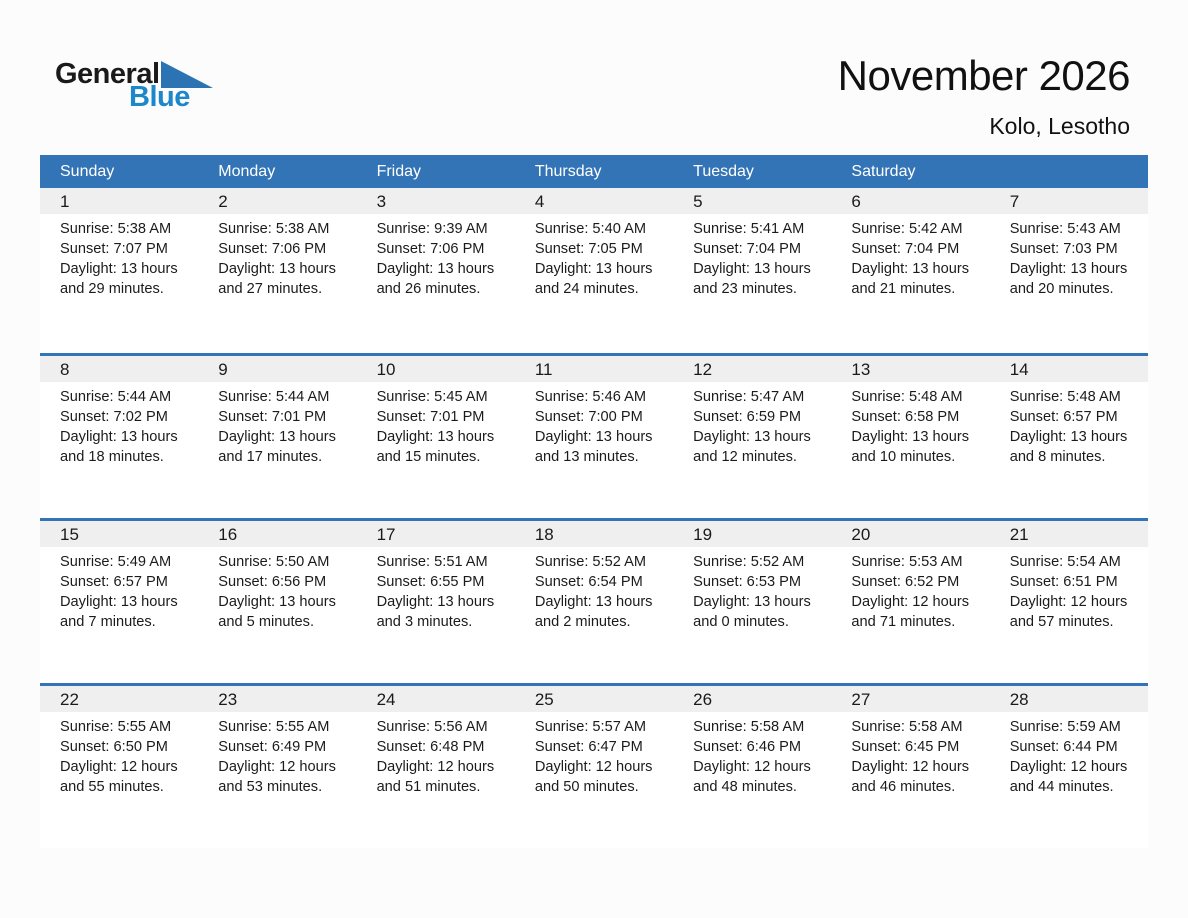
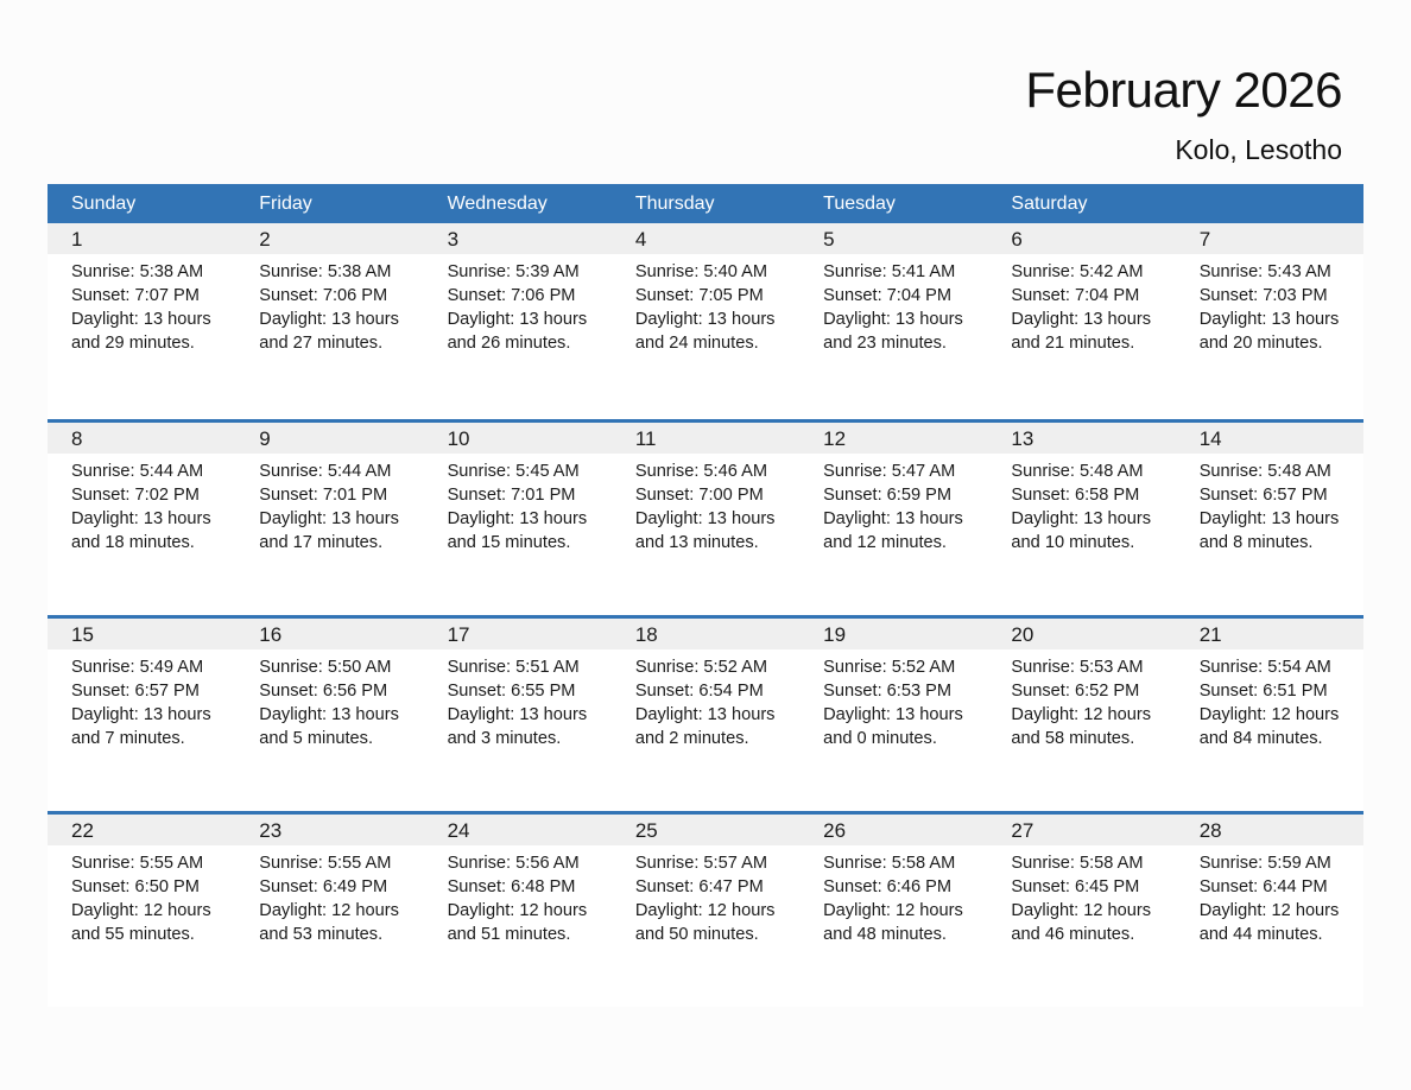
- General
- Blue
- November 2026
+ February 2026
  Kolo, Lesotho
  Sunday
- Monday
  Friday
+ Wednesday
  Thursday
  Tuesday
  Saturday
  1
  2
  3
  4
  5
  6
  7
  Sunrise: 5:38 AM
  Sunset: 7:07 PM
  Daylight: 13 hours
  and 29 minutes.
  Sunrise: 5:38 AM
  Sunset: 7:06 PM
  Daylight: 13 hours
  and 27 minutes.
- Sunrise: 9:39 AM
+ Sunrise: 5:39 AM
  Sunset: 7:06 PM
  Daylight: 13 hours
  and 26 minutes.
  Sunrise: 5:40 AM
  Sunset: 7:05 PM
  Daylight: 13 hours
  and 24 minutes.
  Sunrise: 5:41 AM
  Sunset: 7:04 PM
  Daylight: 13 hours
  and 23 minutes.
  Sunrise: 5:42 AM
  Sunset: 7:04 PM
  Daylight: 13 hours
  and 21 minutes.
  Sunrise: 5:43 AM
  Sunset: 7:03 PM
  Daylight: 13 hours
  and 20 minutes.
  8
  9
  10
  11
  12
  13
  14
  Sunrise: 5:44 AM
  Sunset: 7:02 PM
  Daylight: 13 hours
  and 18 minutes.
  Sunrise: 5:44 AM
  Sunset: 7:01 PM
  Daylight: 13 hours
  and 17 minutes.
  Sunrise: 5:45 AM
  Sunset: 7:01 PM
  Daylight: 13 hours
  and 15 minutes.
  Sunrise: 5:46 AM
  Sunset: 7:00 PM
  Daylight: 13 hours
  and 13 minutes.
  Sunrise: 5:47 AM
  Sunset: 6:59 PM
  Daylight: 13 hours
  and 12 minutes.
  Sunrise: 5:48 AM
  Sunset: 6:58 PM
  Daylight: 13 hours
  and 10 minutes.
  Sunrise: 5:48 AM
  Sunset: 6:57 PM
  Daylight: 13 hours
  and 8 minutes.
  15
  16
  17
  18
  19
  20
  21
  Sunrise: 5:49 AM
  Sunset: 6:57 PM
  Daylight: 13 hours
  and 7 minutes.
  Sunrise: 5:50 AM
  Sunset: 6:56 PM
  Daylight: 13 hours
  and 5 minutes.
  Sunrise: 5:51 AM
  Sunset: 6:55 PM
  Daylight: 13 hours
  and 3 minutes.
  Sunrise: 5:52 AM
  Sunset: 6:54 PM
  Daylight: 13 hours
  and 2 minutes.
  Sunrise: 5:52 AM
  Sunset: 6:53 PM
  Daylight: 13 hours
  and 0 minutes.
  Sunrise: 5:53 AM
  Sunset: 6:52 PM
  Daylight: 12 hours
- and 71 minutes.
+ and 58 minutes.
  Sunrise: 5:54 AM
  Sunset: 6:51 PM
  Daylight: 12 hours
- and 57 minutes.
+ and 84 minutes.
  22
  23
  24
  25
  26
  27
  28
  Sunrise: 5:55 AM
  Sunset: 6:50 PM
  Daylight: 12 hours
  and 55 minutes.
  Sunrise: 5:55 AM
  Sunset: 6:49 PM
  Daylight: 12 hours
  and 53 minutes.
  Sunrise: 5:56 AM
  Sunset: 6:48 PM
  Daylight: 12 hours
  and 51 minutes.
  Sunrise: 5:57 AM
  Sunset: 6:47 PM
  Daylight: 12 hours
  and 50 minutes.
  Sunrise: 5:58 AM
  Sunset: 6:46 PM
  Daylight: 12 hours
  and 48 minutes.
  Sunrise: 5:58 AM
  Sunset: 6:45 PM
  Daylight: 12 hours
  and 46 minutes.
  Sunrise: 5:59 AM
  Sunset: 6:44 PM
  Daylight: 12 hours
  and 44 minutes.
